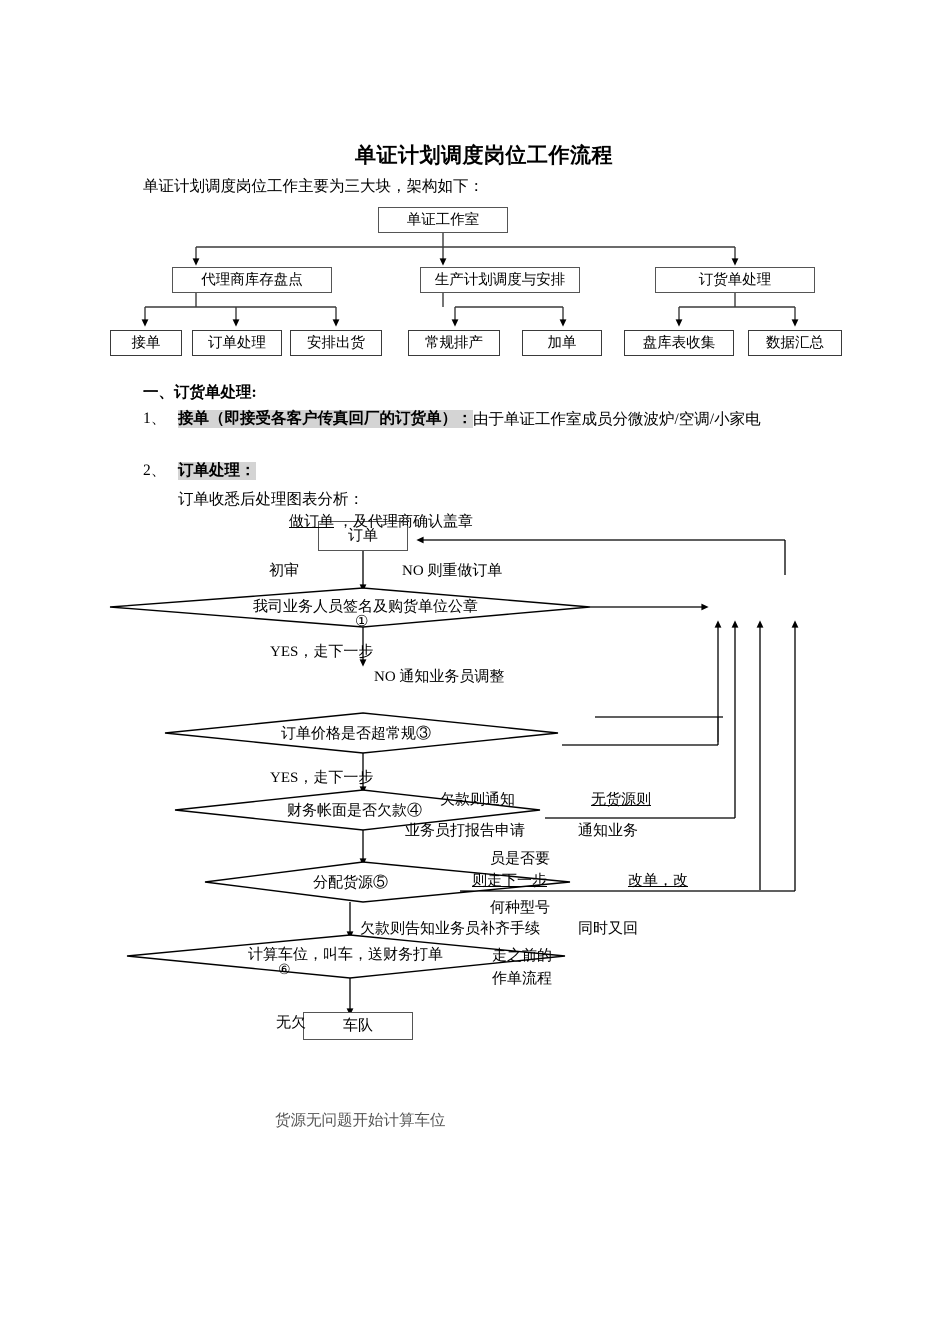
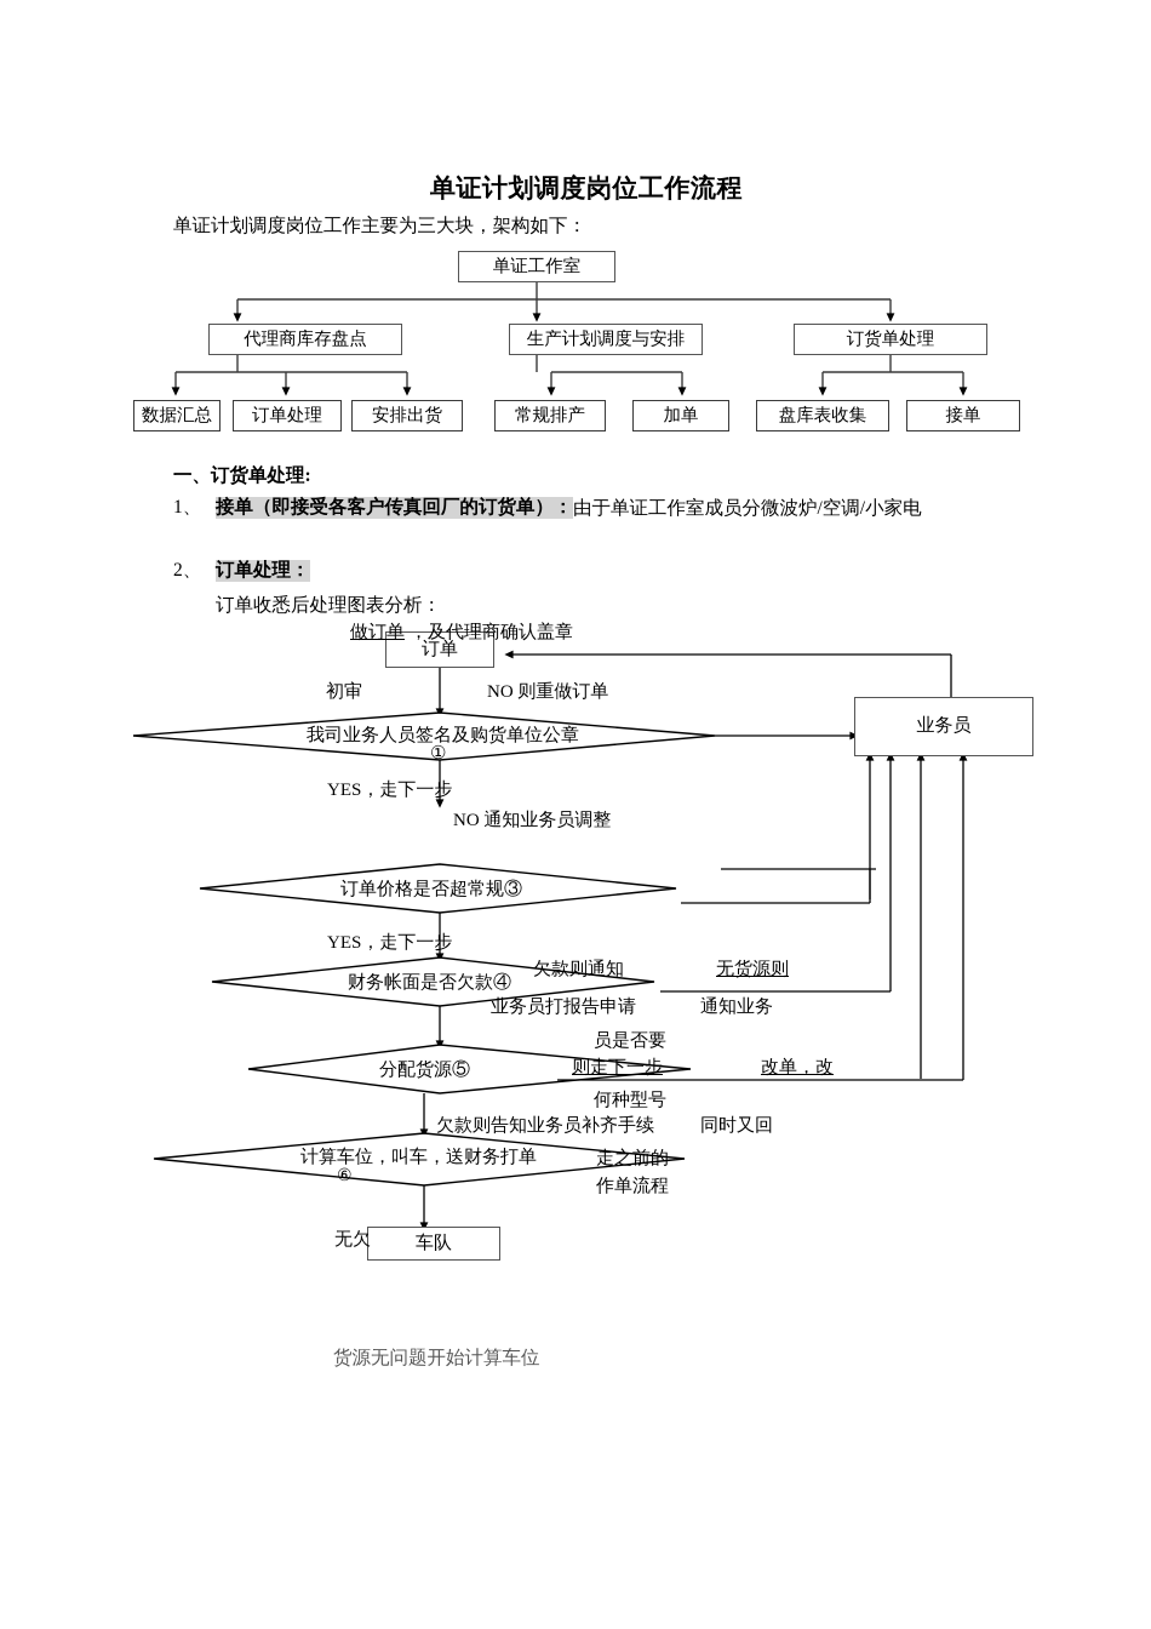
  单证计划调度岗位工作流程
  单证计划调度岗位工作主要为三大块，架构如下：
  单证工作室
  代理商库存盘点
  生产计划调度与安排
  订货单处理
- 接单
+ 数据汇总
  订单处理
  安排出货
  常规排产
  加单
  盘库表收集
- 数据汇总
+ 接单
  一、订货单处理:
  1、
  接单（即接受各客户传真回厂的订货单）：
  由于单证工作室成员分微波炉/空调/小家电
  2、
  订单处理：
  订单收悉后处理图表分析：
  做订单
  ，及代理商确认盖章
  订单
+ 业务员
  初审
  NO 则重做订单
  我司业务人员签名及购货单位公章
  ①
  YES，走下一步
  NO 通知业务员调整
  订单价格是否超常规③
  YES，走下一步
  财务帐面是否欠款④
  欠款则通知
  无货源则
  业务员打报告申请
  通知业务
  员是否要
  分配货源⑤
  则走下一步
  改单，改
  何种型号
  欠款则告知业务员补齐手续
  同时又回
  计算车位，叫车，送财务打单
  ⑥
  走之前的
  作单流程
  无欠
  车队
  货源无问题开始计算车位
